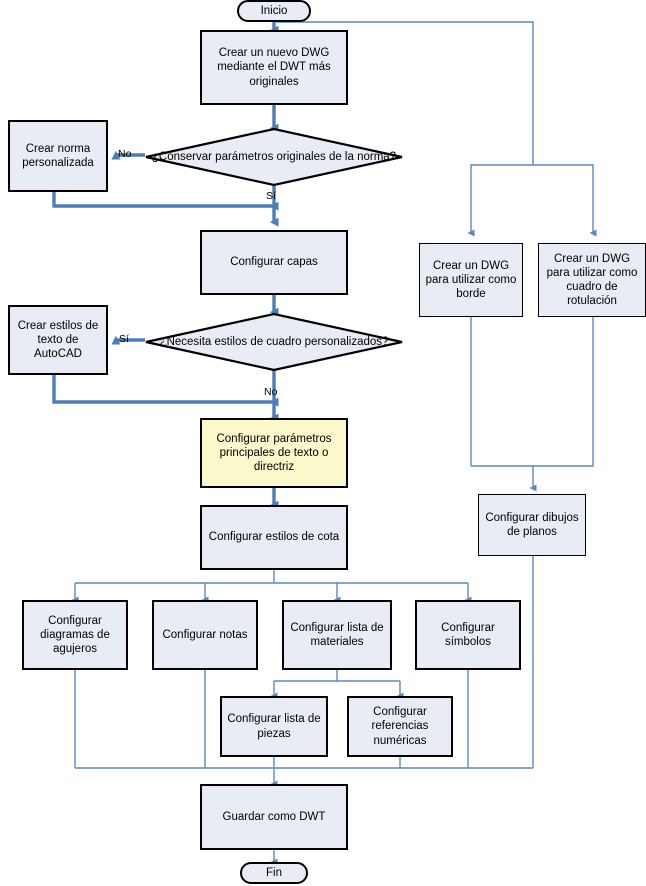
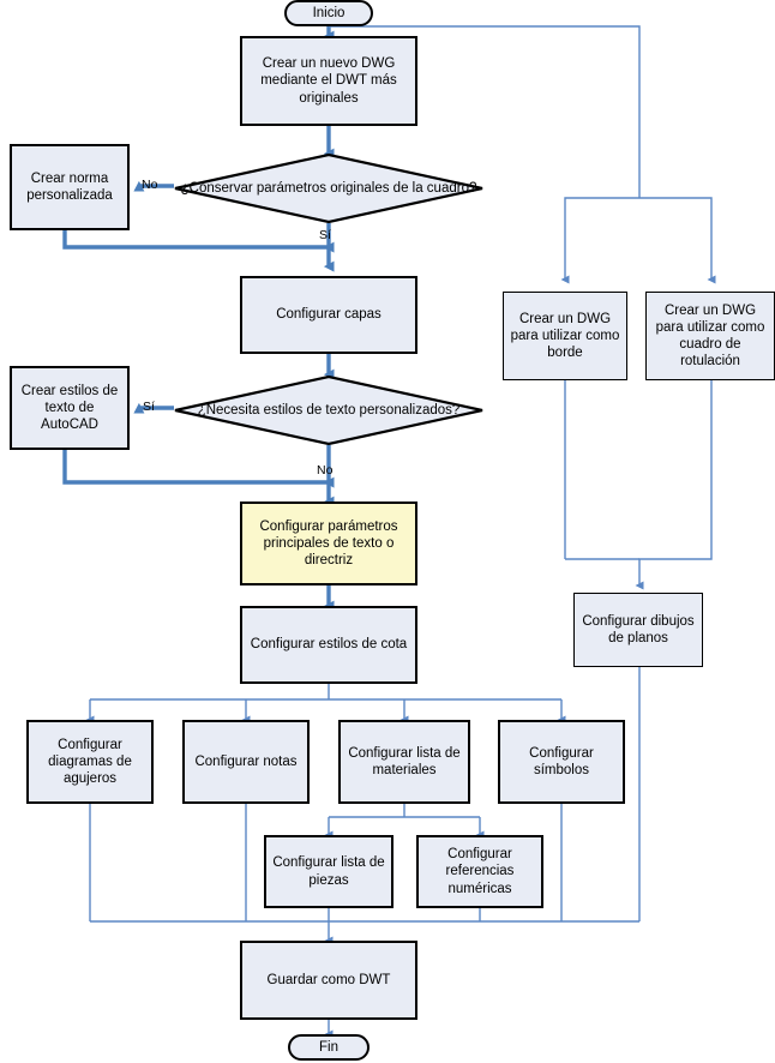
  Inicio
  Crear un nuevo DWG mediante el DWT más originales
- ¿Conservar parámetros originales de la norma?
+ ¿Conservar parámetros originales de la cuadro?
  Crear norma personalizada
  No
  Sí
  Configurar capas
- ¿Necesita estilos de cuadro personalizados?
+ ¿Necesita estilos de texto personalizados?
  Crear estilos de texto de AutoCAD
  Sí
  No
  Configurar parámetros principales de texto o directriz
  Configurar estilos de cota
  Configurar diagramas de agujeros
  Configurar notas
  Configurar lista de materiales
  Configurar símbolos
  Configurar lista de piezas
  Configurar referencias numéricas
  Crear un DWG para utilizar como borde
  Crear un DWG para utilizar como cuadro de rotulación
  Configurar dibujos de planos
  Guardar como DWT
  Fin
